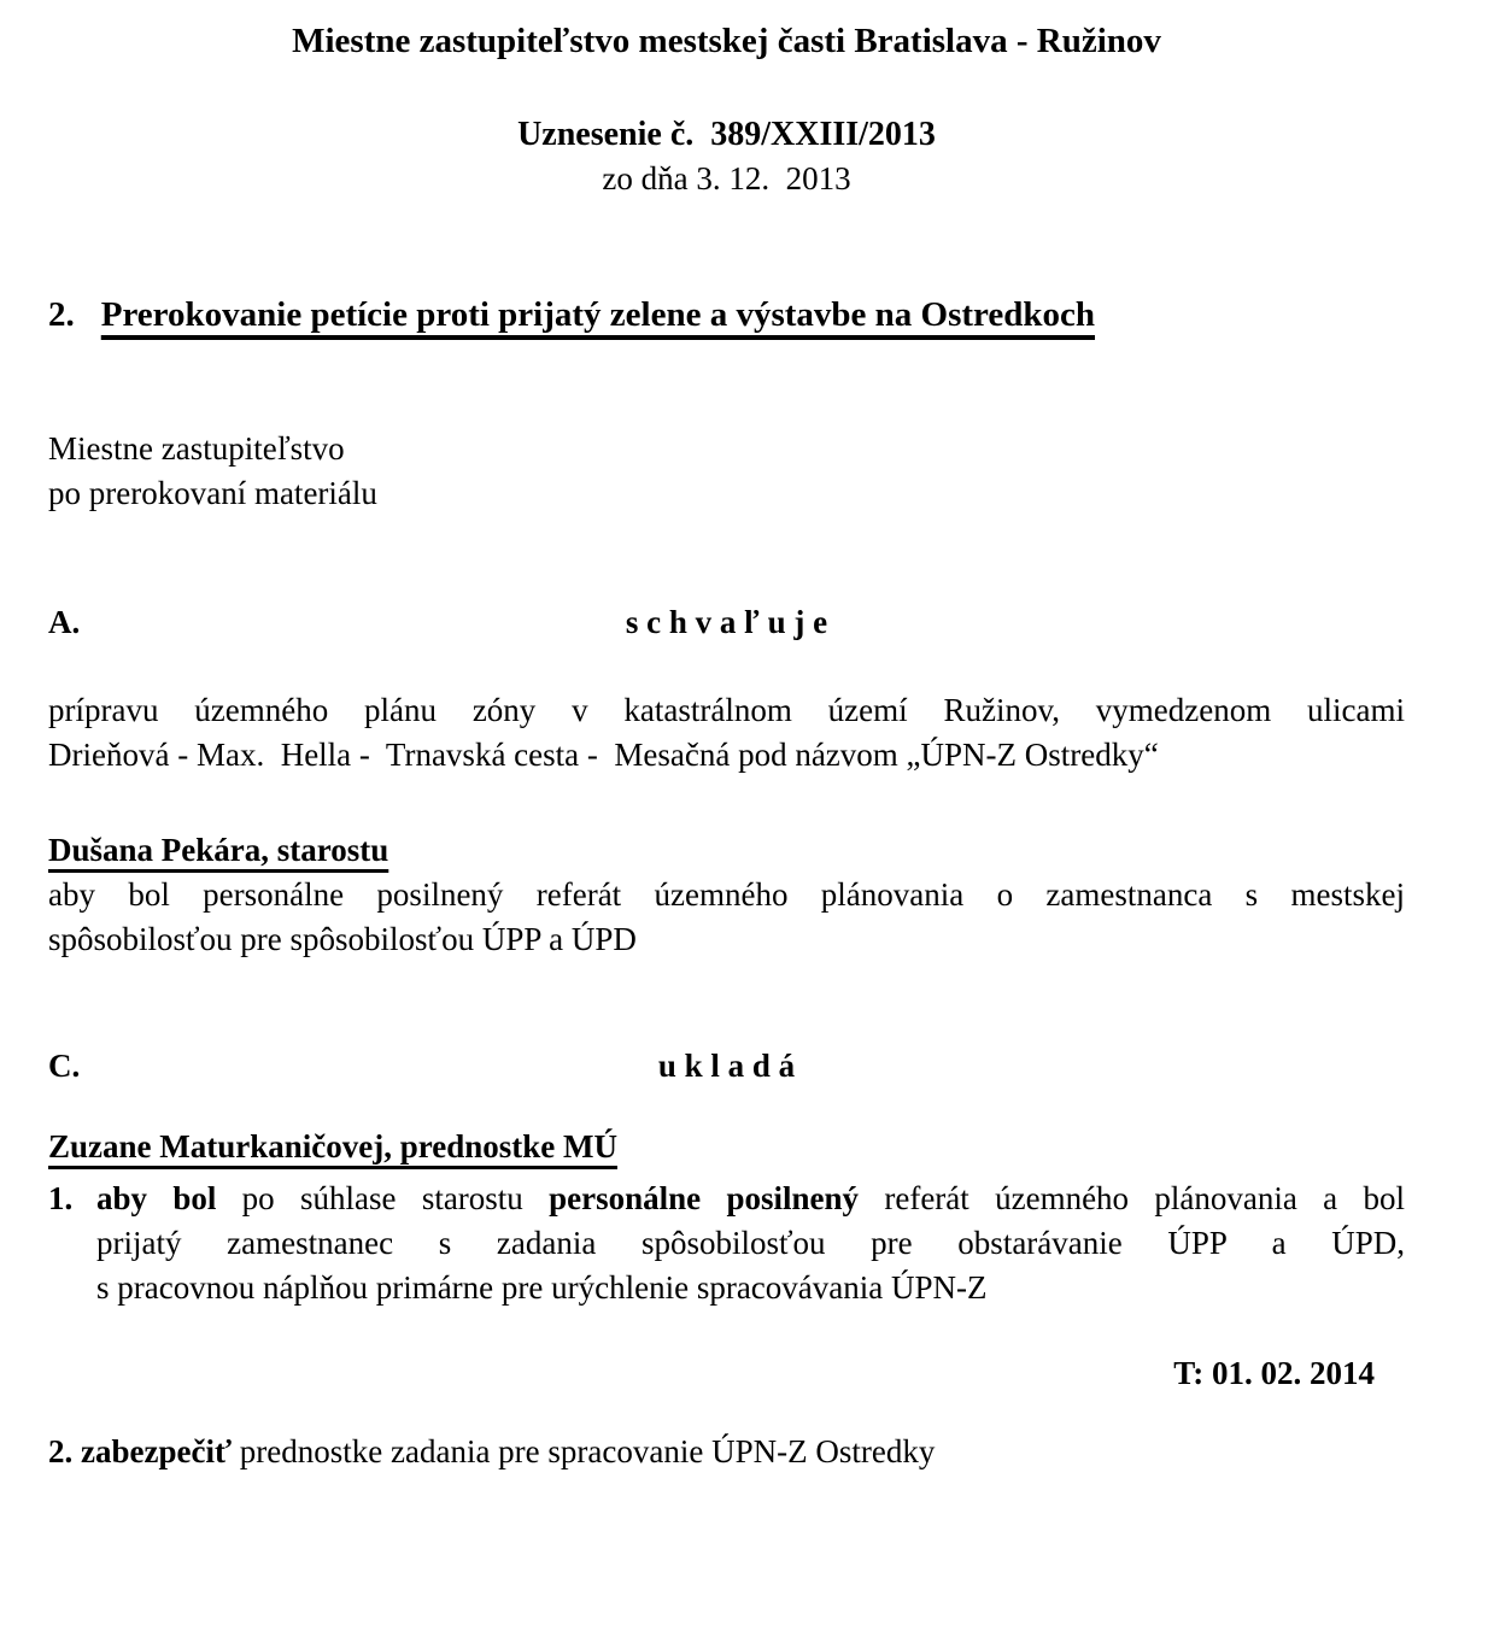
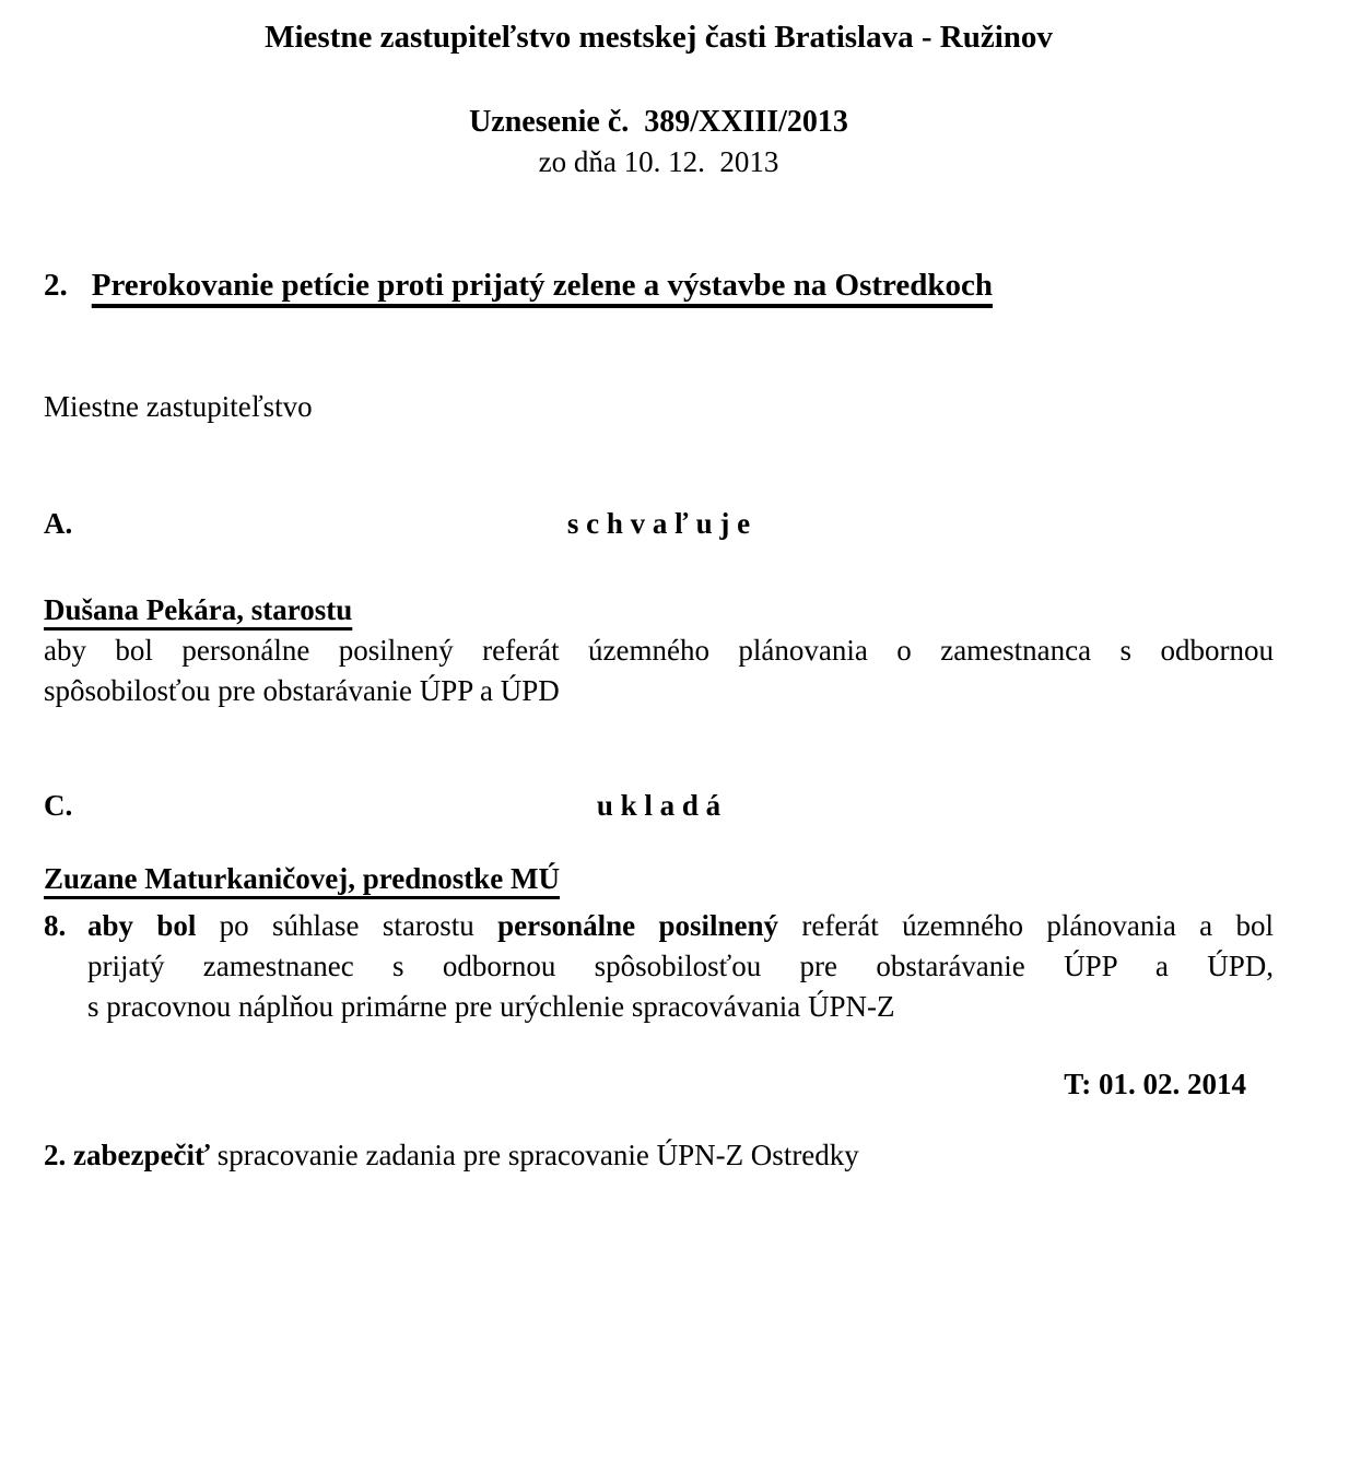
  Miestne zastupiteľstvo mestskej časti Bratislava - Ružinov
  Uznesenie č. 389/XXIII/2013
- zo dňa 3. 12. 2013
+ zo dňa 10. 12. 2013
  2. Prerokovanie petície proti prijatý zelene a výstavbe na Ostredkoch
  Miestne zastupiteľstvo
- po prerokovaní materiálu
  A.
  s c h v a ľ u j e
- prípravu územného plánu zóny v katastrálnom území Ružinov, vymedzenom ulicami
- Drieňová - Max. Hella - Trnavská cesta - Mesačná pod názvom „ÚPN-Z Ostredky“
  Dušana Pekára, starostu
- aby bol personálne posilnený referát územného plánovania o zamestnanca s mestskej
+ aby bol personálne posilnený referát územného plánovania o zamestnanca s odbornou
- spôsobilosťou pre spôsobilosťou ÚPP a ÚPD
+ spôsobilosťou pre obstarávanie ÚPP a ÚPD
  C.
  u k l a d á
  Zuzane Maturkaničovej, prednostke MÚ
- 1.
+ 8.
  aby bol po súhlase starostu personálne posilnený referát územného plánovania a bol
- prijatý zamestnanec s zadania spôsobilosťou pre obstarávanie ÚPP a ÚPD,
+ prijatý zamestnanec s odbornou spôsobilosťou pre obstarávanie ÚPP a ÚPD,
  s pracovnou náplňou primárne pre urýchlenie spracovávania ÚPN-Z
  T: 01. 02. 2014
- 2. zabezpečiť prednostke zadania pre spracovanie ÚPN-Z Ostredky
+ 2. zabezpečiť spracovanie zadania pre spracovanie ÚPN-Z Ostredky
